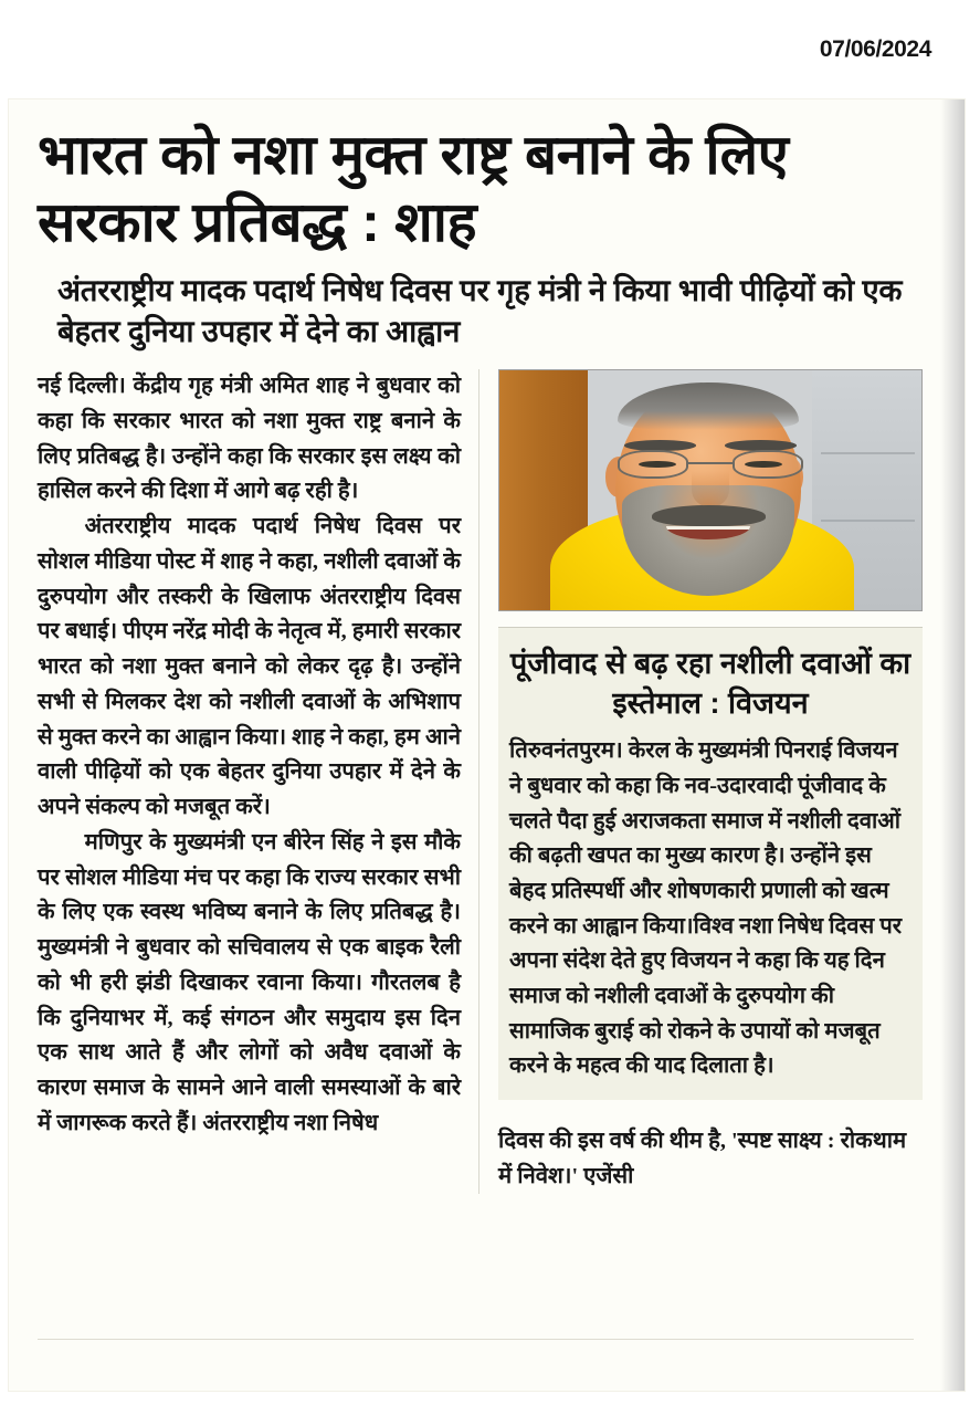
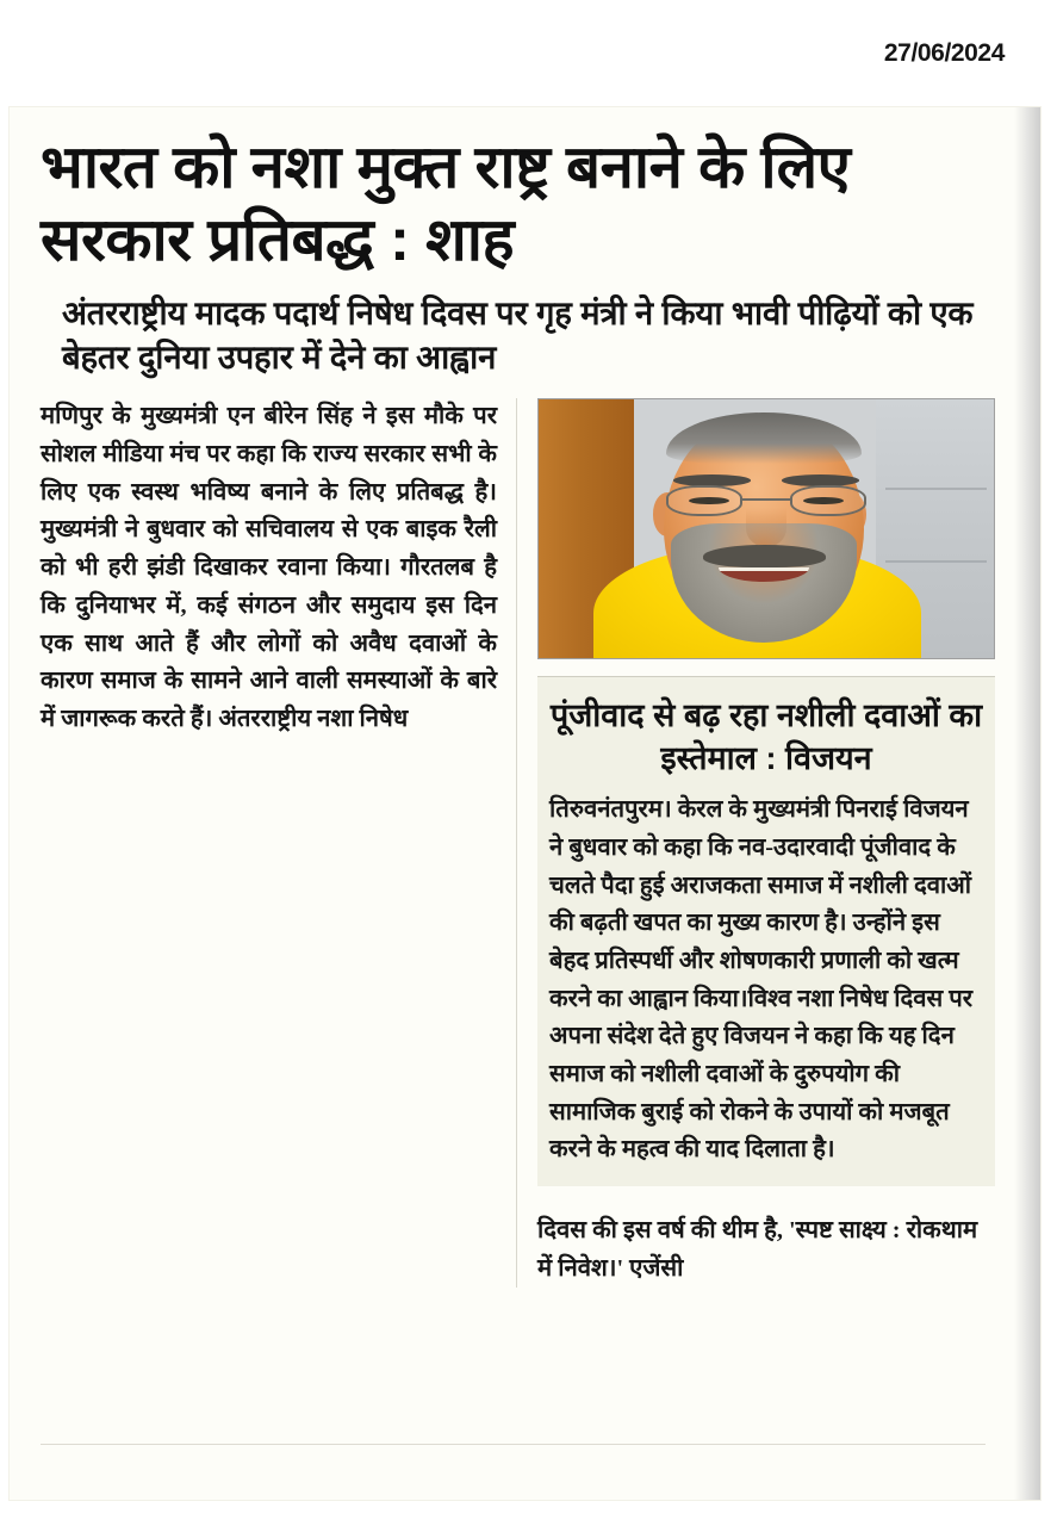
- 07/06/2024
+ 27/06/2024
  भारत को नशा मुक्त राष्ट्र बनाने के लिए सरकार प्रतिबद्ध : शाह
  अंतरराष्ट्रीय मादक पदार्थ निषेध दिवस पर गृह मंत्री ने किया भावी पीढ़ियों को एक बेहतर दुनिया उपहार में देने का आह्वान
- नई दिल्ली। केंद्रीय गृह मंत्री अमित शाह ने बुधवार को कहा कि सरकार भारत को नशा मुक्त राष्ट्र बनाने के लिए प्रतिबद्ध है। उन्होंने कहा कि सरकार इस लक्ष्य को हासिल करने की दिशा में आगे बढ़ रही है।
- अंतरराष्ट्रीय मादक पदार्थ निषेध दिवस पर सोशल मीडिया पोस्ट में शाह ने कहा, नशीली दवाओं के दुरुपयोग और तस्करी के खिलाफ अंतरराष्ट्रीय दिवस पर बधाई। पीएम नरेंद्र मोदी के नेतृत्व में, हमारी सरकार भारत को नशा मुक्त बनाने को लेकर दृढ़ है। उन्होंने सभी से मिलकर देश को नशीली दवाओं के अभिशाप से मुक्त करने का आह्वान किया। शाह ने कहा, हम आने वाली पीढ़ियों को एक बेहतर दुनिया उपहार में देने के अपने संकल्प को मजबूत करें।
  मणिपुर के मुख्यमंत्री एन बीरेन सिंह ने इस मौके पर सोशल मीडिया मंच पर कहा कि राज्य सरकार सभी के लिए एक स्वस्थ भविष्य बनाने के लिए प्रतिबद्ध है। मुख्यमंत्री ने बुधवार को सचिवालय से एक बाइक रैली को भी हरी झंडी दिखाकर रवाना किया। गौरतलब है कि दुनियाभर में, कई संगठन और समुदाय इस दिन एक साथ आते हैं और लोगों को अवैध दवाओं के कारण समाज के सामने आने वाली समस्याओं के बारे में जागरूक करते हैं। अंतरराष्ट्रीय नशा निषेध
  पूंजीवाद से बढ़ रहा नशीली दवाओं का इस्तेमाल : विजयन
  तिरुवनंतपुरम। केरल के मुख्यमंत्री पिनराई विजयन ने बुधवार को कहा कि नव-उदारवादी पूंजीवाद के चलते पैदा हुई अराजकता समाज में नशीली दवाओं की बढ़ती खपत का मुख्य कारण है। उन्होंने इस बेहद प्रतिस्पर्धी और शोषणकारी प्रणाली को खत्म करने का आह्वान किया।विश्व नशा निषेध दिवस पर अपना संदेश देते हुए विजयन ने कहा कि यह दिन समाज को नशीली दवाओं के दुरुपयोग की सामाजिक बुराई को रोकने के उपायों को मजबूत करने के महत्व की याद दिलाता है।
  दिवस की इस वर्ष की थीम है, 'स्पष्ट साक्ष्य : रोकथाम में निवेश।' एजेंसी
